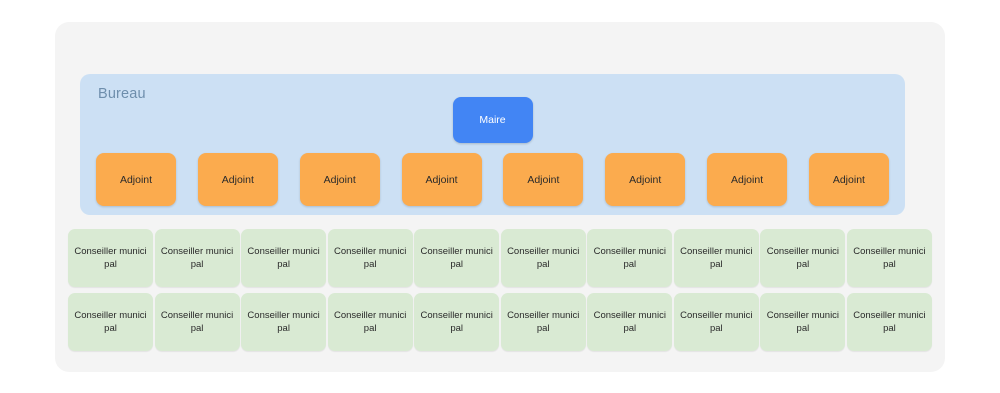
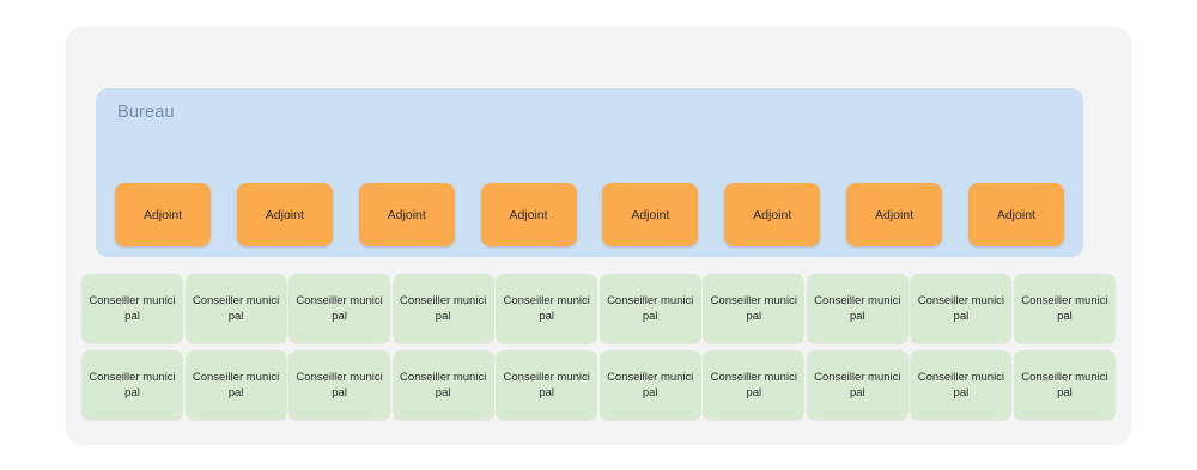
  Bureau
- Maire
  Adjoint
  Adjoint
  Adjoint
  Adjoint
  Adjoint
  Adjoint
  Adjoint
  Adjoint
  Conseiller municipal
  Conseiller municipal
  Conseiller municipal
  Conseiller municipal
  Conseiller municipal
  Conseiller municipal
  Conseiller municipal
  Conseiller municipal
  Conseiller municipal
  Conseiller municipal
  Conseiller municipal
  Conseiller municipal
  Conseiller municipal
  Conseiller municipal
  Conseiller municipal
  Conseiller municipal
  Conseiller municipal
  Conseiller municipal
  Conseiller municipal
  Conseiller municipal
